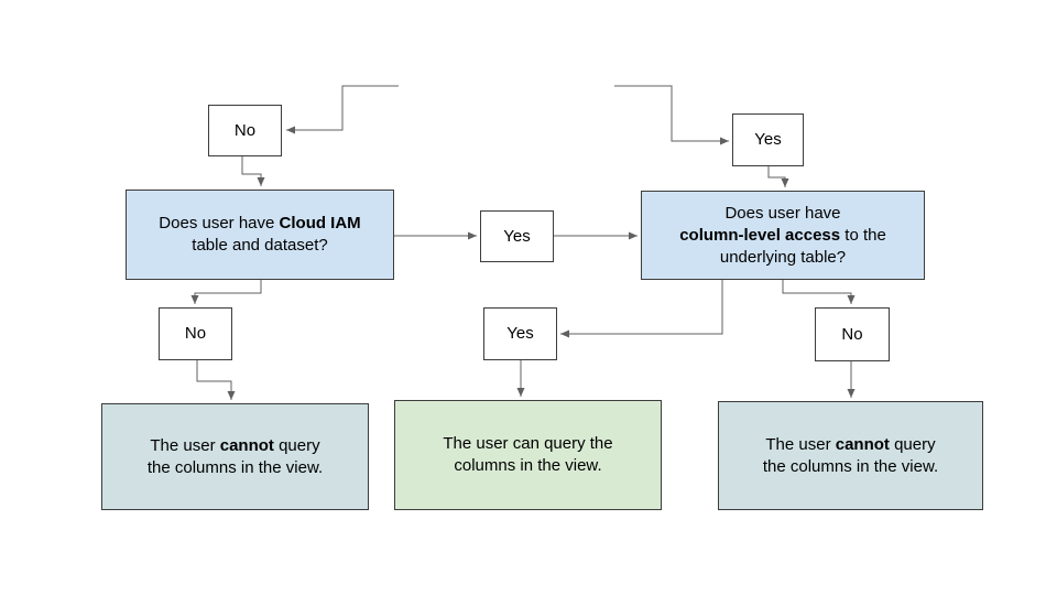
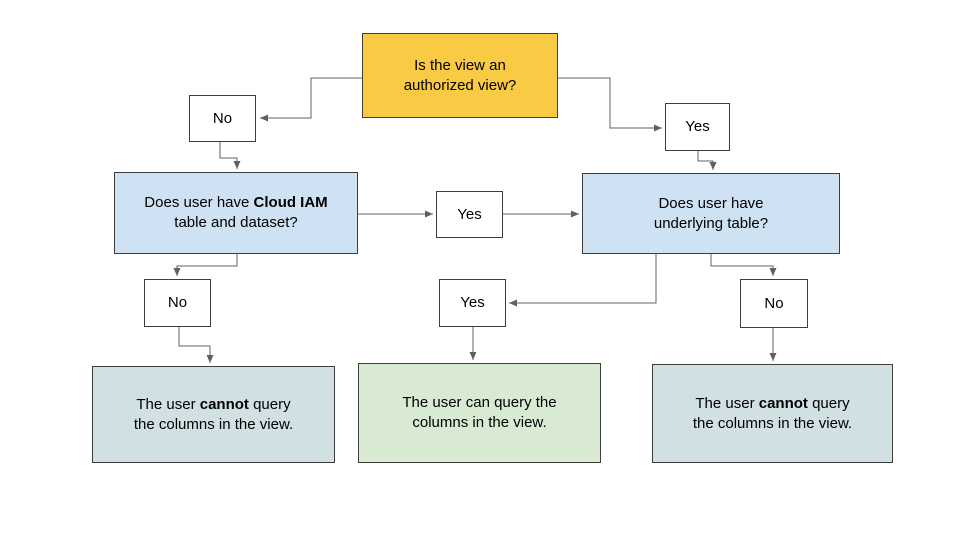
+ Is the view an
+ authorized view?
  Does user have Cloud IAM
  table and dataset?
  Does user have
- column-level access to the
  underlying table?
  No
  Yes
  Yes
  No
  Yes
  No
  The user cannot query
  the columns in the view.
  The user can query the
  columns in the view.
  The user cannot query
  the columns in the view.
